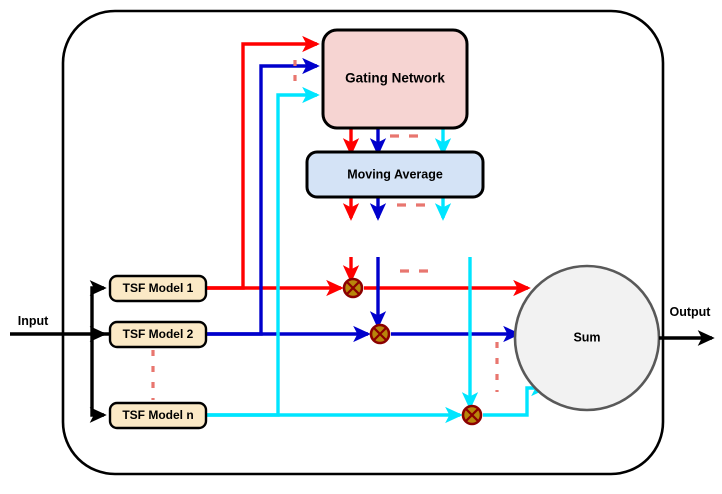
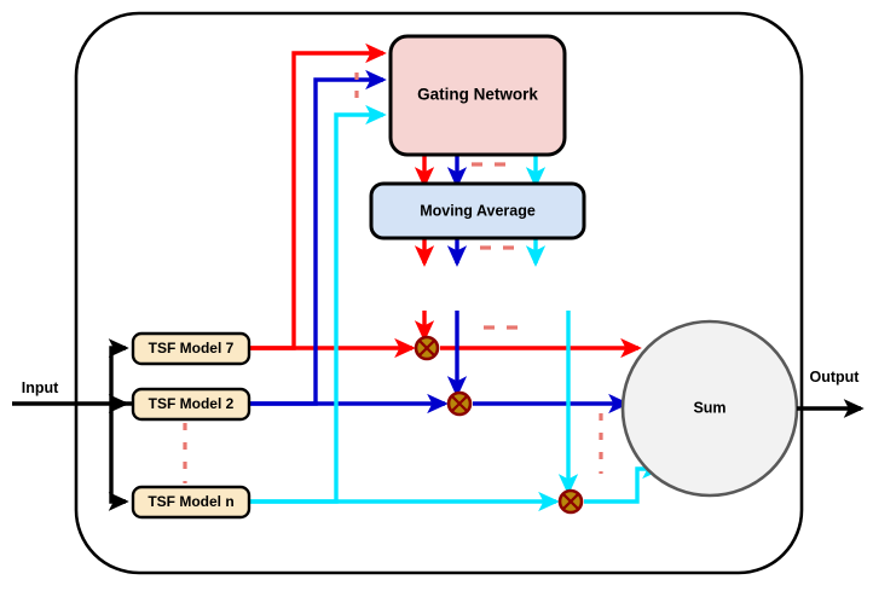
  Gating Network
  Moving Average
  Sum
- TSF Model 1
+ TSF Model 7
  TSF Model 2
  TSF Model n
  Input
  Output
